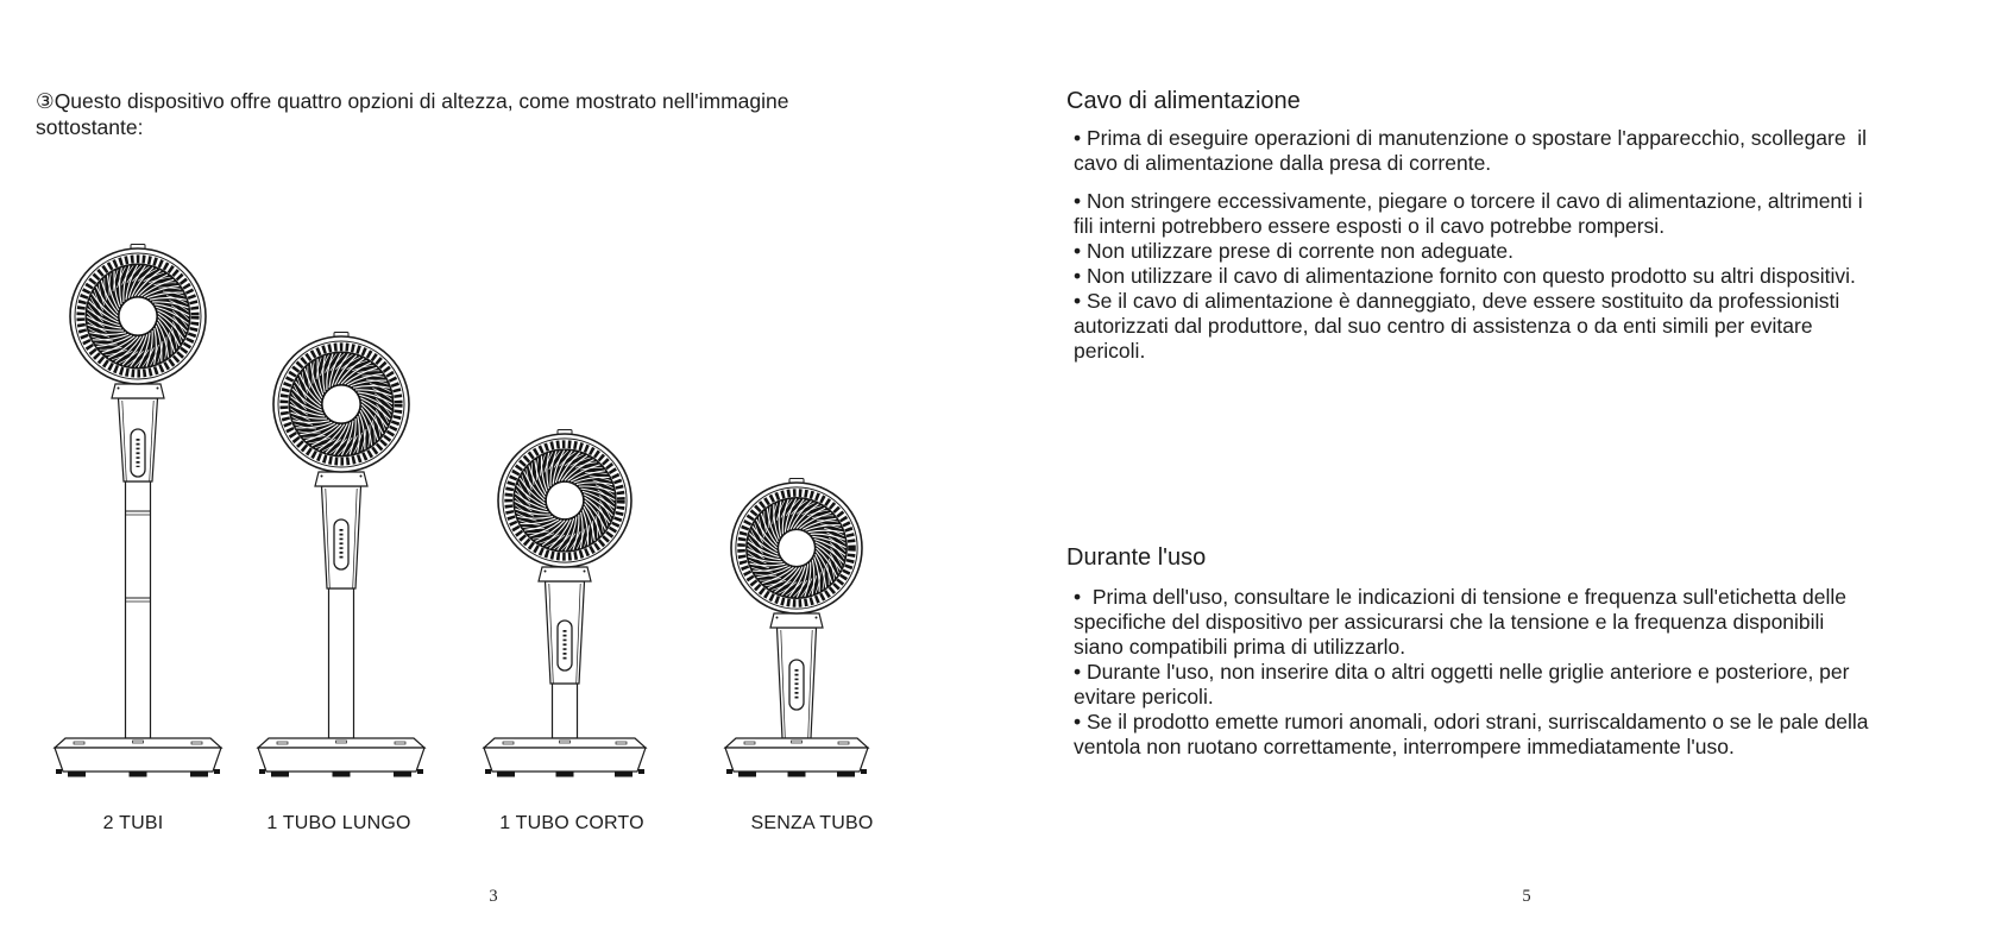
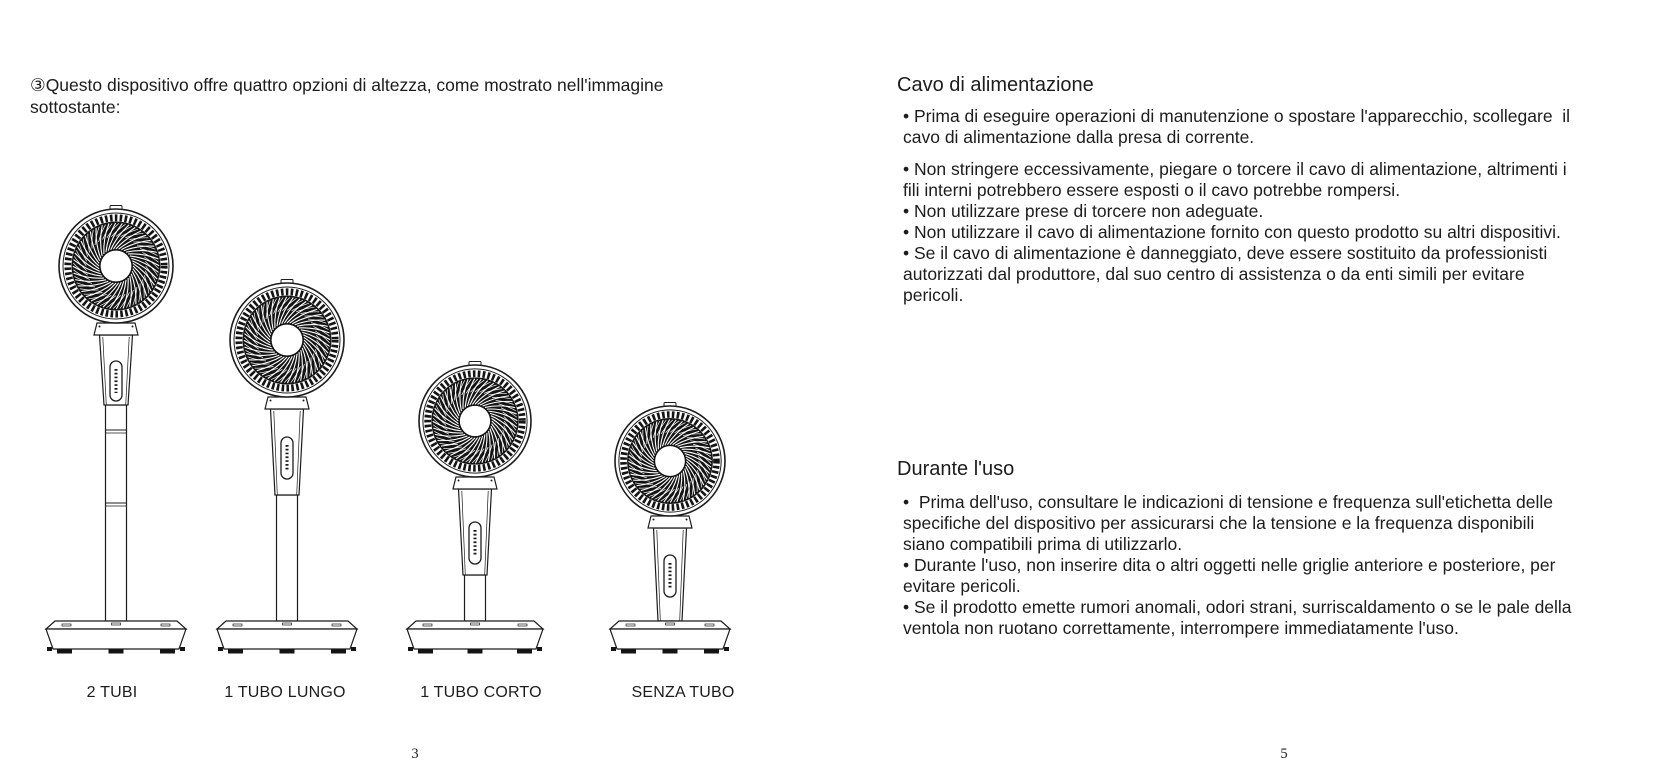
  ③Questo dispositivo offre quattro opzioni di altezza, come mostrato nell'immagine
  sottostante:
  2 TUBI
  1 TUBO LUNGO
  1 TUBO CORTO
  SENZA TUBO
  3
  Cavo di alimentazione
  • Prima di eseguire operazioni di manutenzione o spostare l'apparecchio, scollegare il
  cavo di alimentazione dalla presa di corrente.
  • Non stringere eccessivamente, piegare o torcere il cavo di alimentazione, altrimenti i
  fili interni potrebbero essere esposti o il cavo potrebbe rompersi.
- • Non utilizzare prese di corrente non adeguate.
+ • Non utilizzare prese di torcere non adeguate.
  • Non utilizzare il cavo di alimentazione fornito con questo prodotto su altri dispositivi.
  • Se il cavo di alimentazione è danneggiato, deve essere sostituito da professionisti
  autorizzati dal produttore, dal suo centro di assistenza o da enti simili per evitare
  pericoli.
  Durante l'uso
  • Prima dell'uso, consultare le indicazioni di tensione e frequenza sull'etichetta delle
  specifiche del dispositivo per assicurarsi che la tensione e la frequenza disponibili
  siano compatibili prima di utilizzarlo.
  • Durante l'uso, non inserire dita o altri oggetti nelle griglie anteriore e posteriore, per
  evitare pericoli.
  • Se il prodotto emette rumori anomali, odori strani, surriscaldamento o se le pale della
  ventola non ruotano correttamente, interrompere immediatamente l'uso.
  5
